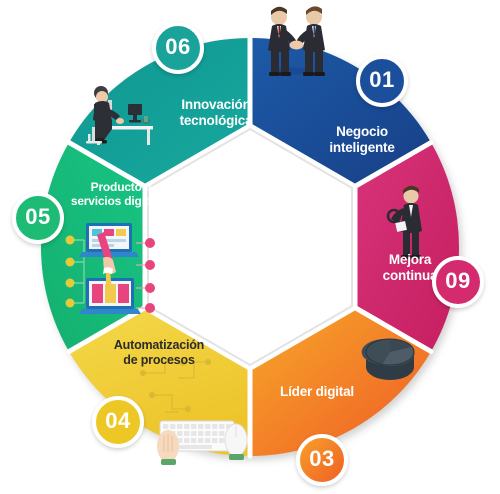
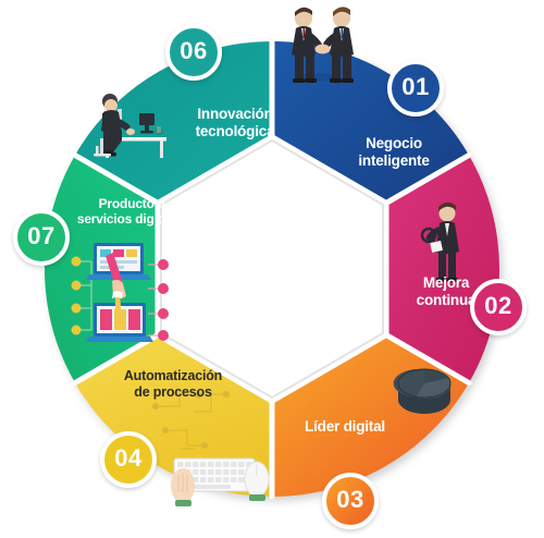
  Innovación
  tecnológica
  Negocio
  inteligente
  Mejora
  continu
  Líder digital
  Automatización
  de procesos
  Productos/
  servicios digitales
  06
  01
- 09
+ 02
  03
  04
- 05
+ 07
